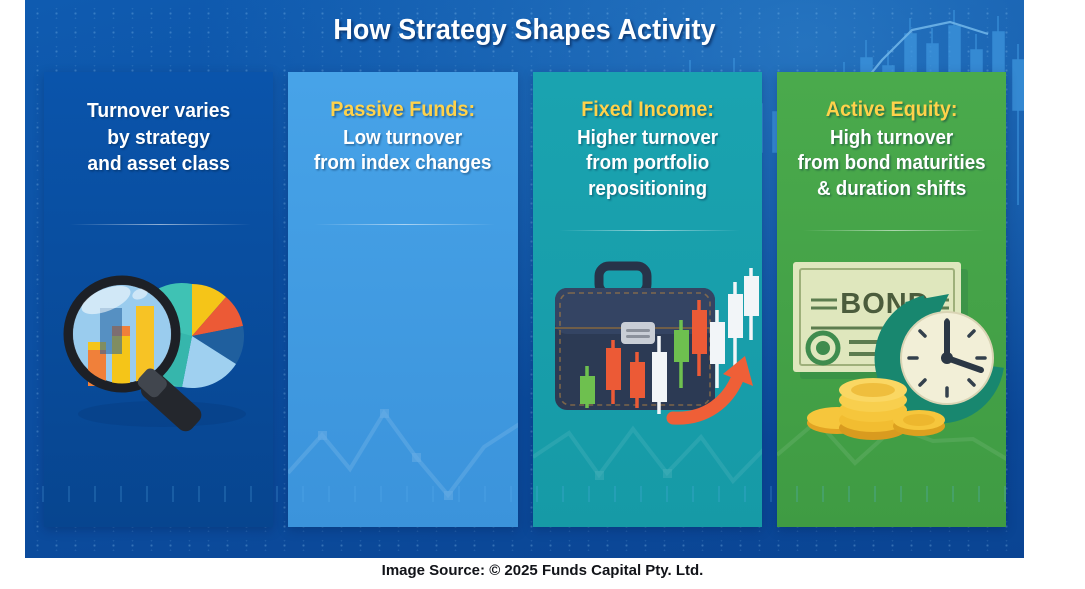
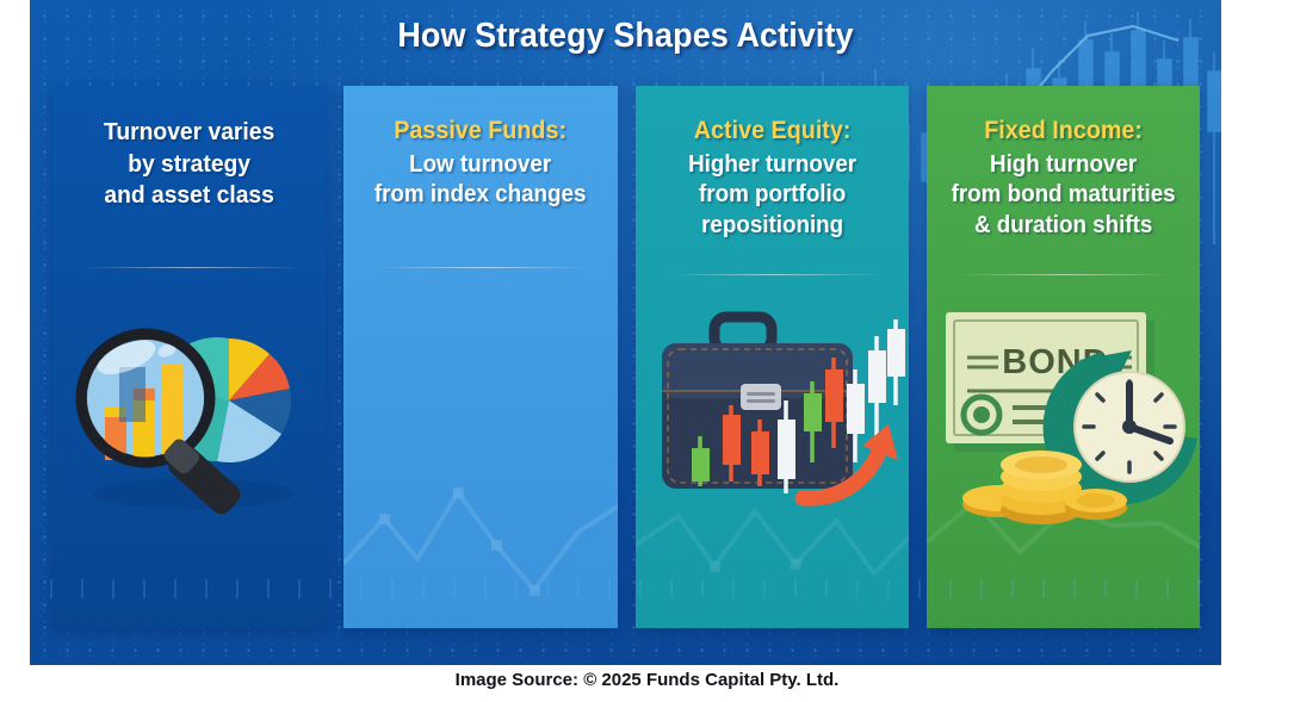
  How Strategy Shapes Activity
  Turnover varies
  by strategy
  and asset class
  Passive Funds:
  Low turnover
  from index changes
- Fixed Income:
+ Active Equity:
  Higher turnover
  from portfolio
  repositioning
- Active Equity:
+ Fixed Income:
  High turnover
  from bond maturities
  & duration shifts
  BON
  Image Source: © 2025 Funds Capital Pty. Ltd.
